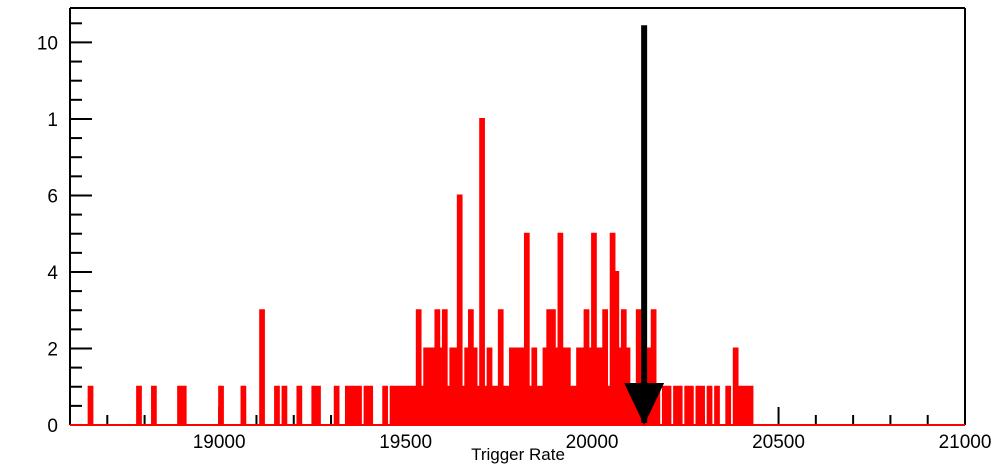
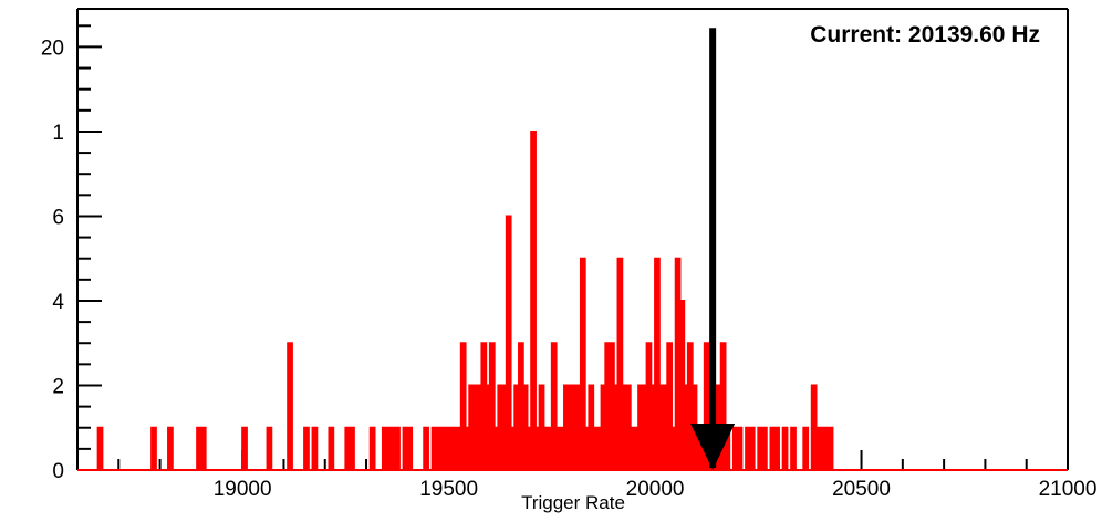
  0
  2
  4
  6
  1
- 10
+ 20
  19000
  19500
  20000
  20500
  21000
  Trigger Rate
+ Current: 20139.60 Hz
